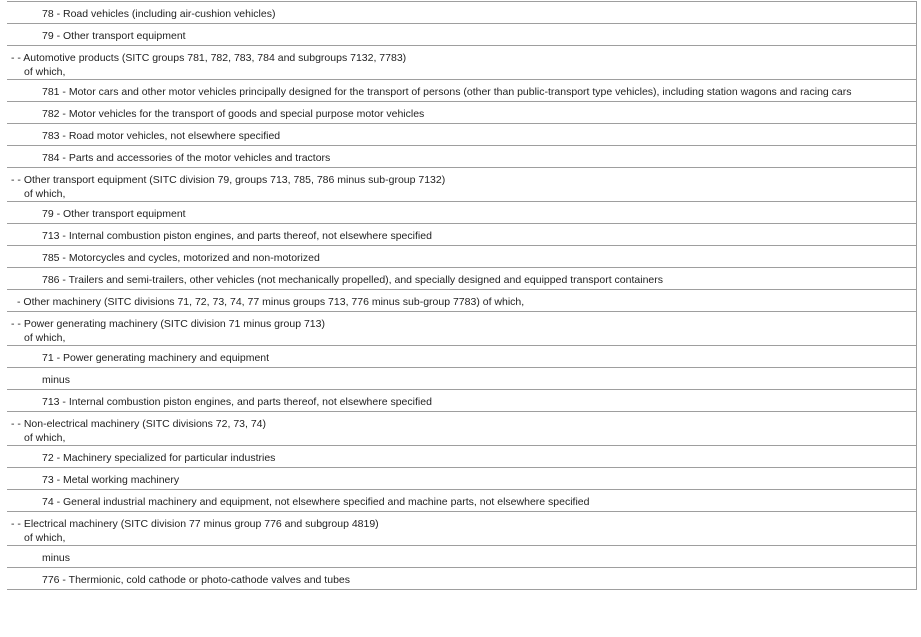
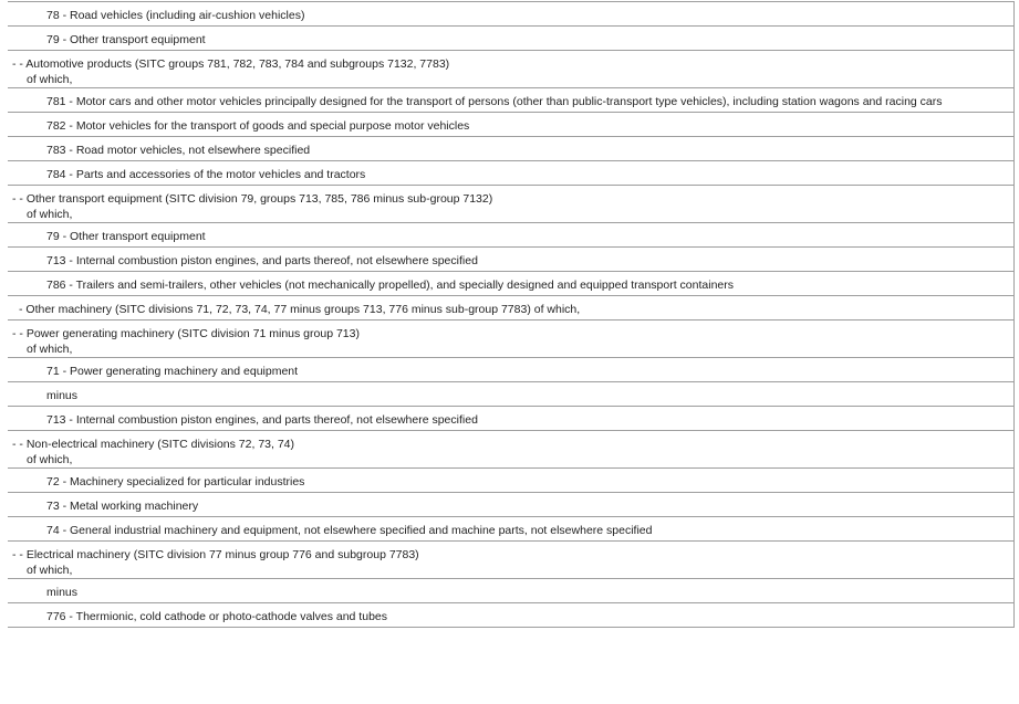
  78 - Road vehicles (including air-cushion vehicles)
  79 - Other transport equipment
  - - Automotive products (SITC groups 781, 782, 783, 784 and subgroups 7132, 7783)
  of which,
  781 - Motor cars and other motor vehicles principally designed for the transport of persons (other than public-transport type vehicles), including station wagons and racing cars
  782 - Motor vehicles for the transport of goods and special purpose motor vehicles
  783 - Road motor vehicles, not elsewhere specified
  784 - Parts and accessories of the motor vehicles and tractors
  - - Other transport equipment (SITC division 79, groups 713, 785, 786 minus sub-group 7132)
  of which,
  79 - Other transport equipment
  713 - Internal combustion piston engines, and parts thereof, not elsewhere specified
- 785 - Motorcycles and cycles, motorized and non-motorized
  786 - Trailers and semi-trailers, other vehicles (not mechanically propelled), and specially designed and equipped transport containers
  - Other machinery (SITC divisions 71, 72, 73, 74, 77 minus groups 713, 776 minus sub-group 7783) of which,
  - - Power generating machinery (SITC division 71 minus group 713)
  of which,
  71 - Power generating machinery and equipment
  minus
  713 - Internal combustion piston engines, and parts thereof, not elsewhere specified
  - - Non-electrical machinery (SITC divisions 72, 73, 74)
  of which,
  72 - Machinery specialized for particular industries
  73 - Metal working machinery
  74 - General industrial machinery and equipment, not elsewhere specified and machine parts, not elsewhere specified
- - - Electrical machinery (SITC division 77 minus group 776 and subgroup 4819)
+ - - Electrical machinery (SITC division 77 minus group 776 and subgroup 7783)
  of which,
  minus
  776 - Thermionic, cold cathode or photo-cathode valves and tubes
